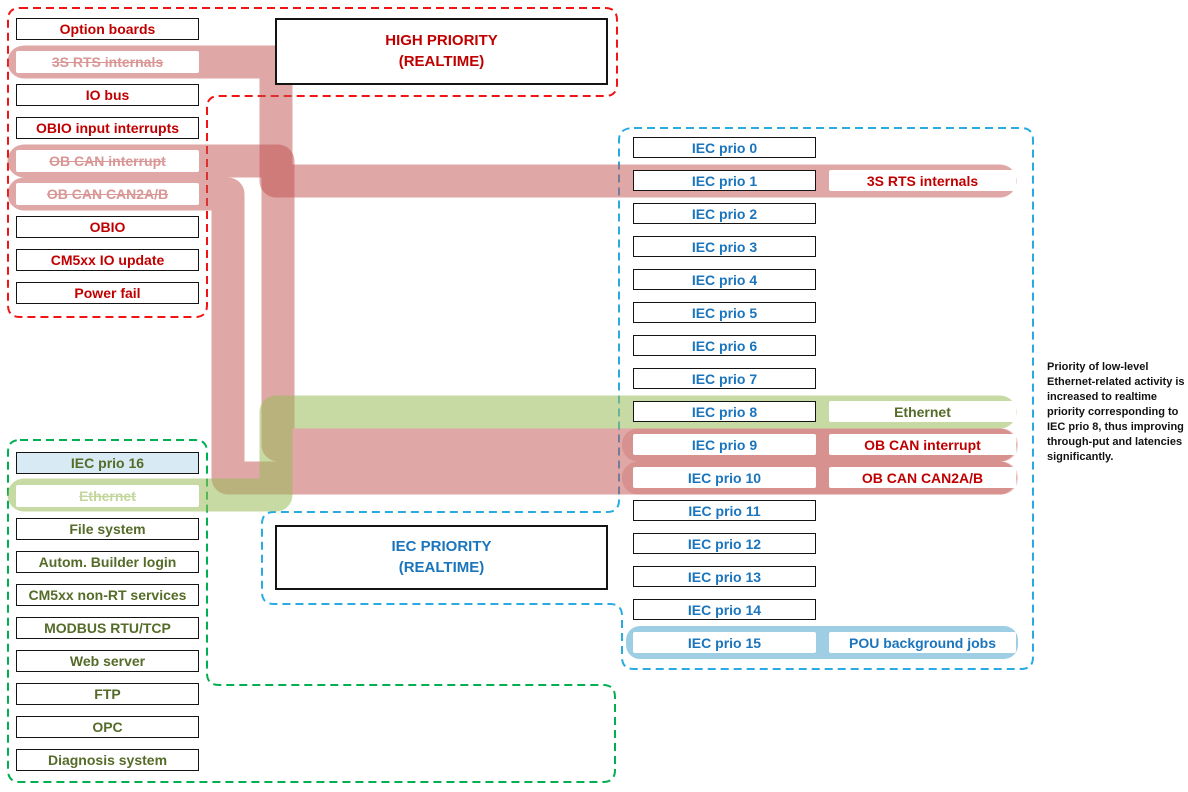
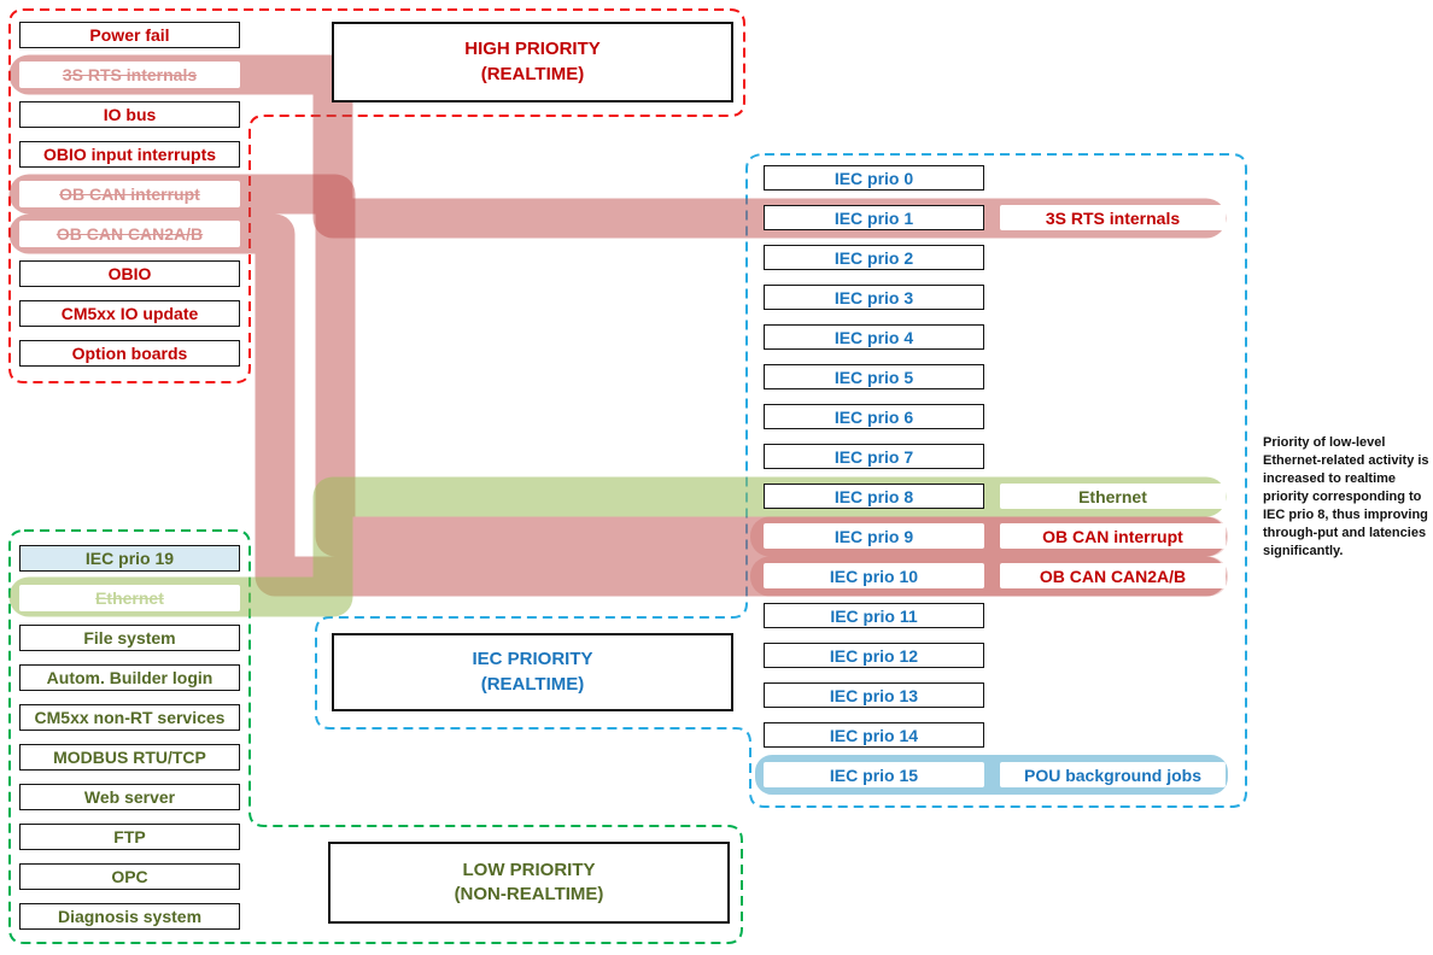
  HIGH PRIORITY
  (REALTIME)
  IEC PRIORITY
  (REALTIME)
+ LOW PRIORITY
+ (NON-REALTIME)
- Option boards
+ Power fail
  3S RTS internals
  IO bus
  OBIO input interrupts
  OB CAN interrupt
  OB CAN CAN2A/B
  OBIO
  CM5xx IO update
- Power fail
+ Option boards
- IEC prio 16
+ IEC prio 19
  Ethernet
  File system
  Autom. Builder login
  CM5xx non-RT services
  MODBUS RTU/TCP
  Web server
  FTP
  OPC
  Diagnosis system
  IEC prio 0
  IEC prio 1
  IEC prio 2
  IEC prio 3
  IEC prio 4
  IEC prio 5
  IEC prio 6
  IEC prio 7
  IEC prio 8
  IEC prio 9
  IEC prio 10
  IEC prio 11
  IEC prio 12
  IEC prio 13
  IEC prio 14
  IEC prio 15
  3S RTS internals
  Ethernet
  OB CAN interrupt
  OB CAN CAN2A/B
  POU background jobs
  Priority of low-level
  Ethernet-related activity is
  increased to realtime
  priority corresponding to
  IEC prio 8, thus improving
  through-put and latencies
  significantly.
